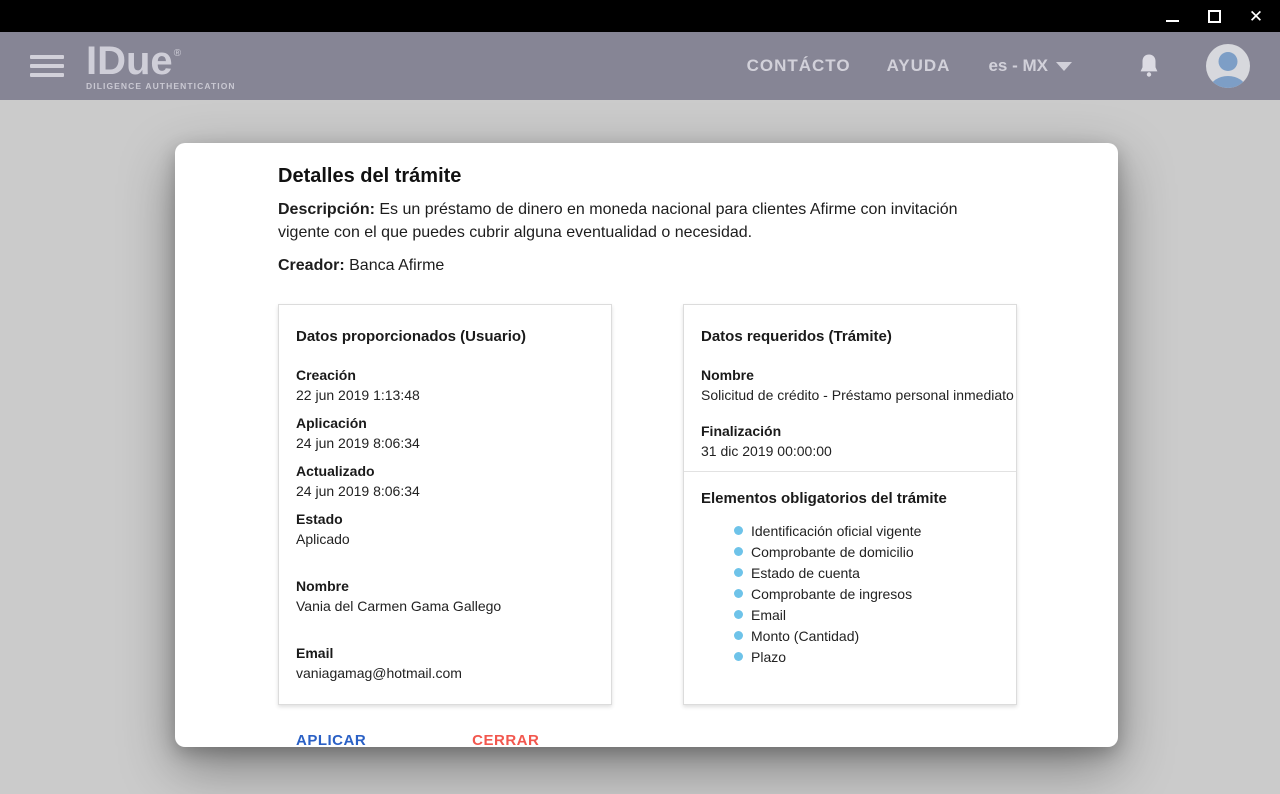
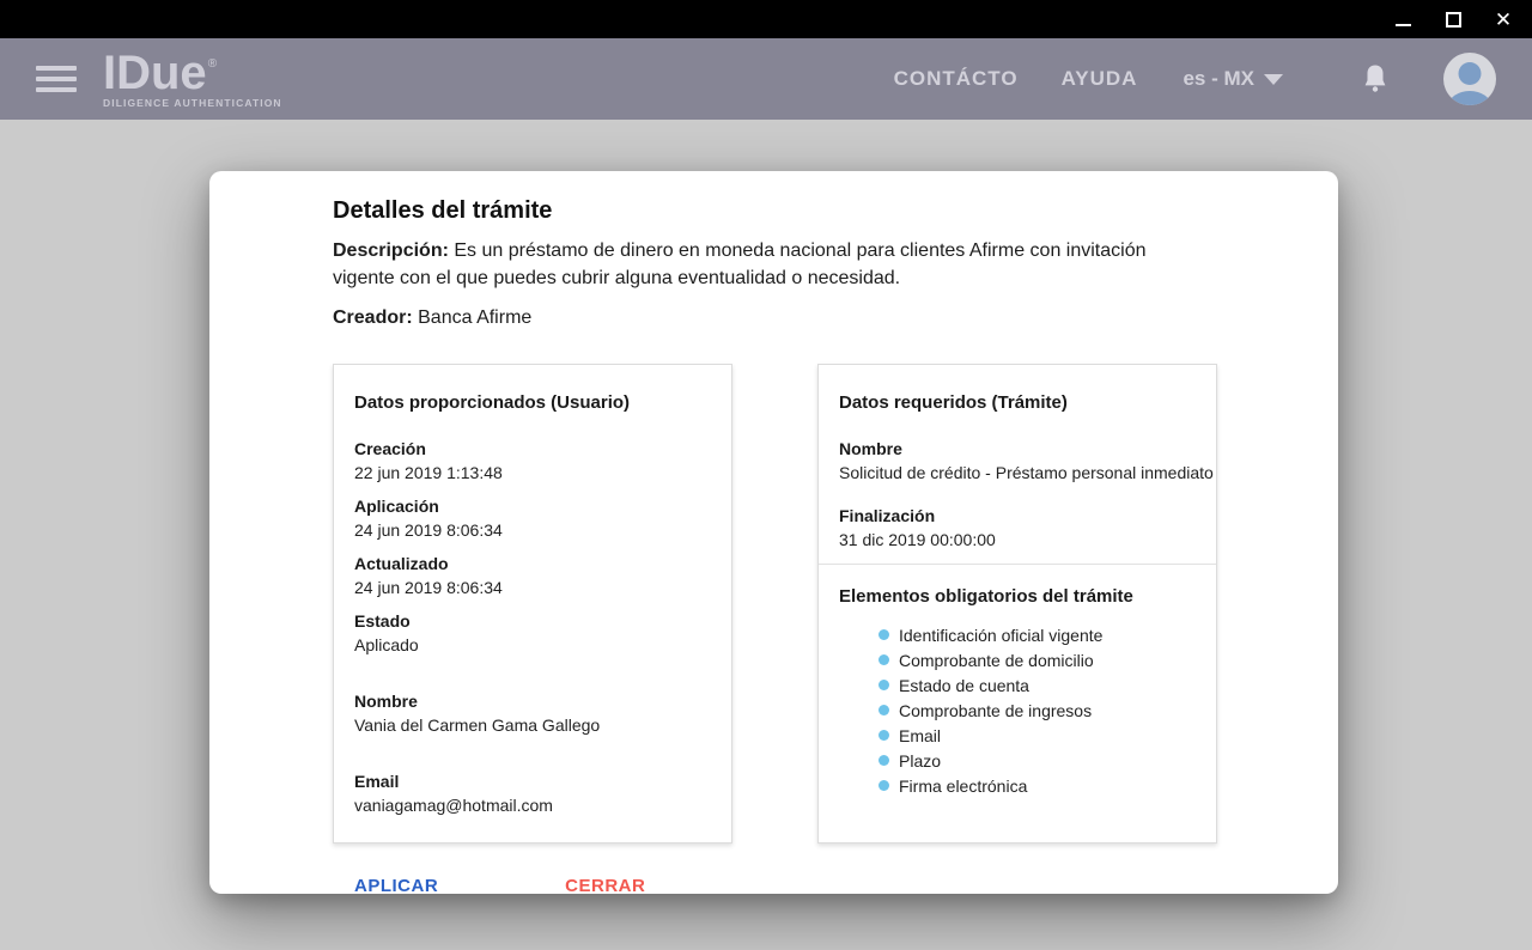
  ✕
  IDue®
  DILIGENCE AUTHENTICATION
  CONTÁCTO
  AYUDA
  es - MX
  Detalles del trámite
  Descripción: Es un préstamo de dinero en moneda nacional para clientes Afirme con invitación vigente con el que puedes cubrir alguna eventualidad o necesidad.
  Creador: Banca Afirme
  Datos proporcionados (Usuario)
  Creación
  22 jun 2019 1:13:48
  Aplicación
  24 jun 2019 8:06:34
  Actualizado
  24 jun 2019 8:06:34
  Estado
  Aplicado
  Nombre
  Vania del Carmen Gama Gallego
  Email
  vaniagamag@hotmail.com
  Datos requeridos (Trámite)
  Nombre
  Solicitud de crédito - Préstamo personal inmediato
  Finalización
  31 dic 2019 00:00:00
  Elementos obligatorios del trámite
  Identificación oficial vigente
  Comprobante de domicilio
  Estado de cuenta
  Comprobante de ingresos
  Email
- Monto (Cantidad)
  Plazo
+ Firma electrónica
  APLICAR
  CERRAR
